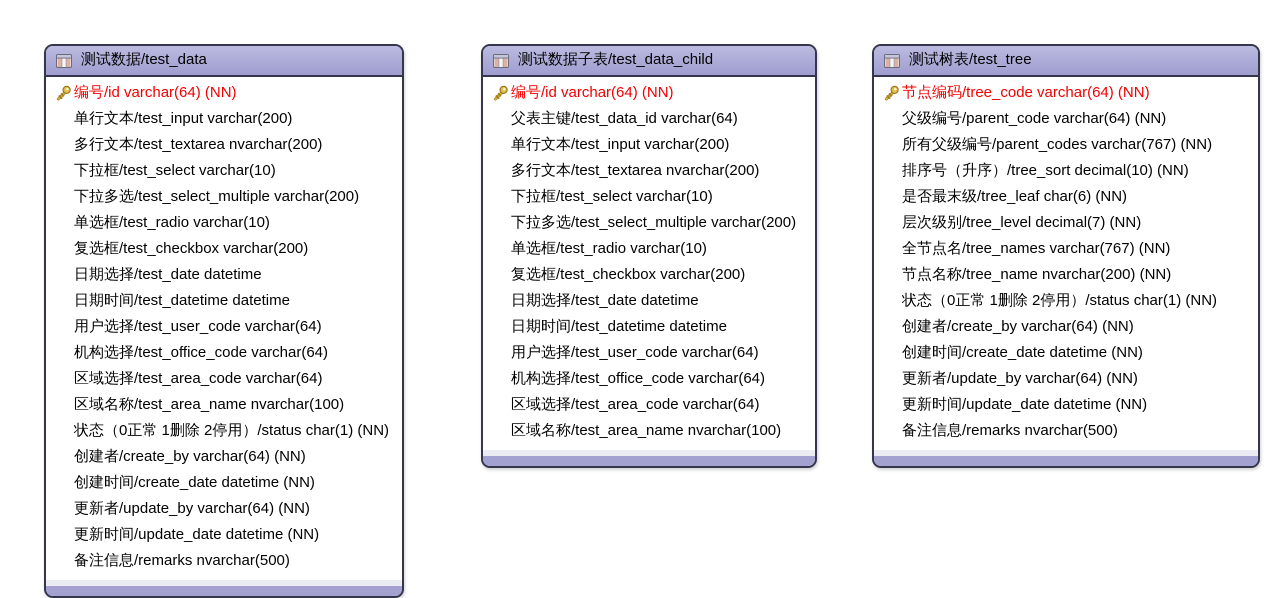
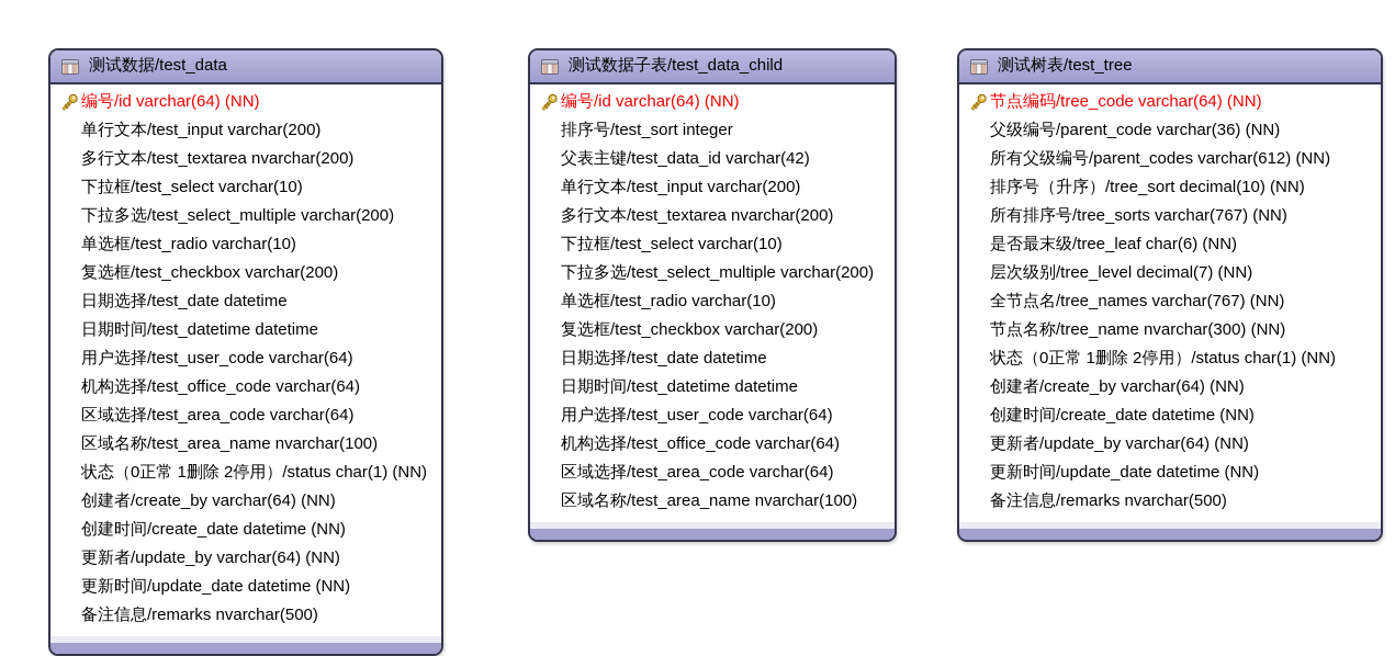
  测试数据/test_data
  编号/id varchar(64) (NN)
  单行文本/test_input varchar(200)
  多行文本/test_textarea nvarchar(200)
  下拉框/test_select varchar(10)
  下拉多选/test_select_multiple varchar(200)
  单选框/test_radio varchar(10)
  复选框/test_checkbox varchar(200)
  日期选择/test_date datetime
  日期时间/test_datetime datetime
  用户选择/test_user_code varchar(64)
  机构选择/test_office_code varchar(64)
  区域选择/test_area_code varchar(64)
  区域名称/test_area_name nvarchar(100)
  状态（0正常 1删除 2停用）/status char(1) (NN)
  创建者/create_by varchar(64) (NN)
  创建时间/create_date datetime (NN)
  更新者/update_by varchar(64) (NN)
  更新时间/update_date datetime (NN)
  备注信息/remarks nvarchar(500)
  测试数据子表/test_data_child
  编号/id varchar(64) (NN)
+ 排序号/test_sort integer
- 父表主键/test_data_id varchar(64)
+ 父表主键/test_data_id varchar(42)
  单行文本/test_input varchar(200)
  多行文本/test_textarea nvarchar(200)
  下拉框/test_select varchar(10)
  下拉多选/test_select_multiple varchar(200)
  单选框/test_radio varchar(10)
  复选框/test_checkbox varchar(200)
  日期选择/test_date datetime
  日期时间/test_datetime datetime
  用户选择/test_user_code varchar(64)
  机构选择/test_office_code varchar(64)
  区域选择/test_area_code varchar(64)
  区域名称/test_area_name nvarchar(100)
  测试树表/test_tree
  节点编码/tree_code varchar(64) (NN)
- 父级编号/parent_code varchar(64) (NN)
+ 父级编号/parent_code varchar(36) (NN)
- 所有父级编号/parent_codes varchar(767) (NN)
+ 所有父级编号/parent_codes varchar(612) (NN)
  排序号（升序）/tree_sort decimal(10) (NN)
+ 所有排序号/tree_sorts varchar(767) (NN)
  是否最末级/tree_leaf char(6) (NN)
  层次级别/tree_level decimal(7) (NN)
  全节点名/tree_names varchar(767) (NN)
- 节点名称/tree_name nvarchar(200) (NN)
+ 节点名称/tree_name nvarchar(300) (NN)
  状态（0正常 1删除 2停用）/status char(1) (NN)
  创建者/create_by varchar(64) (NN)
  创建时间/create_date datetime (NN)
  更新者/update_by varchar(64) (NN)
  更新时间/update_date datetime (NN)
  备注信息/remarks nvarchar(500)
